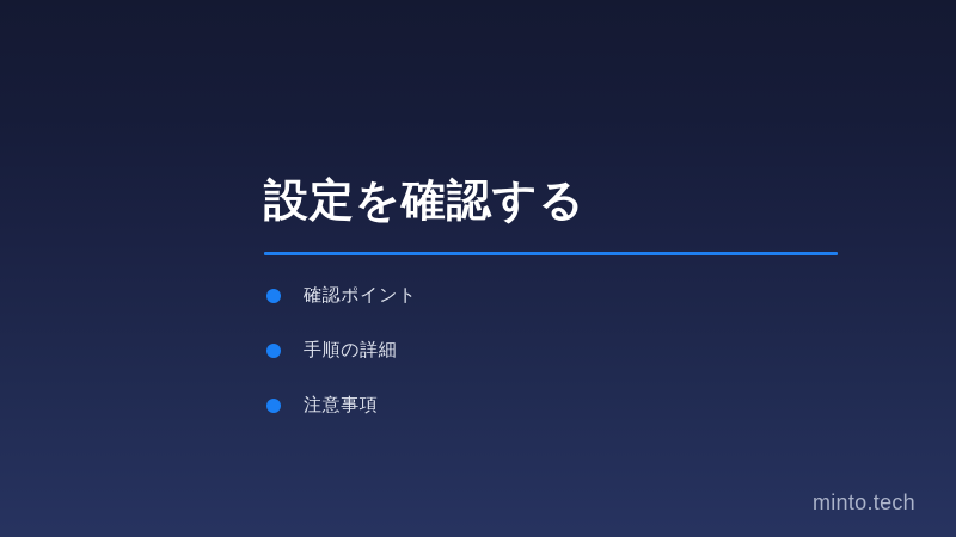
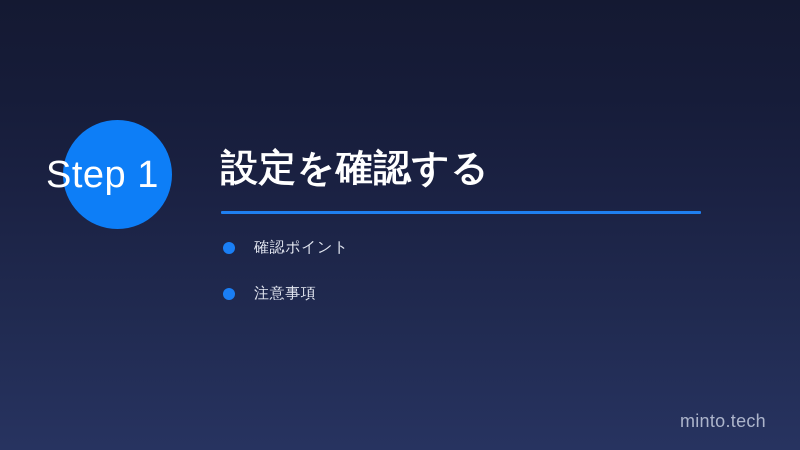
+ Step 1
  設定を確認する
  確認ポイント
- 手順の詳細
  注意事項
  minto.tech
